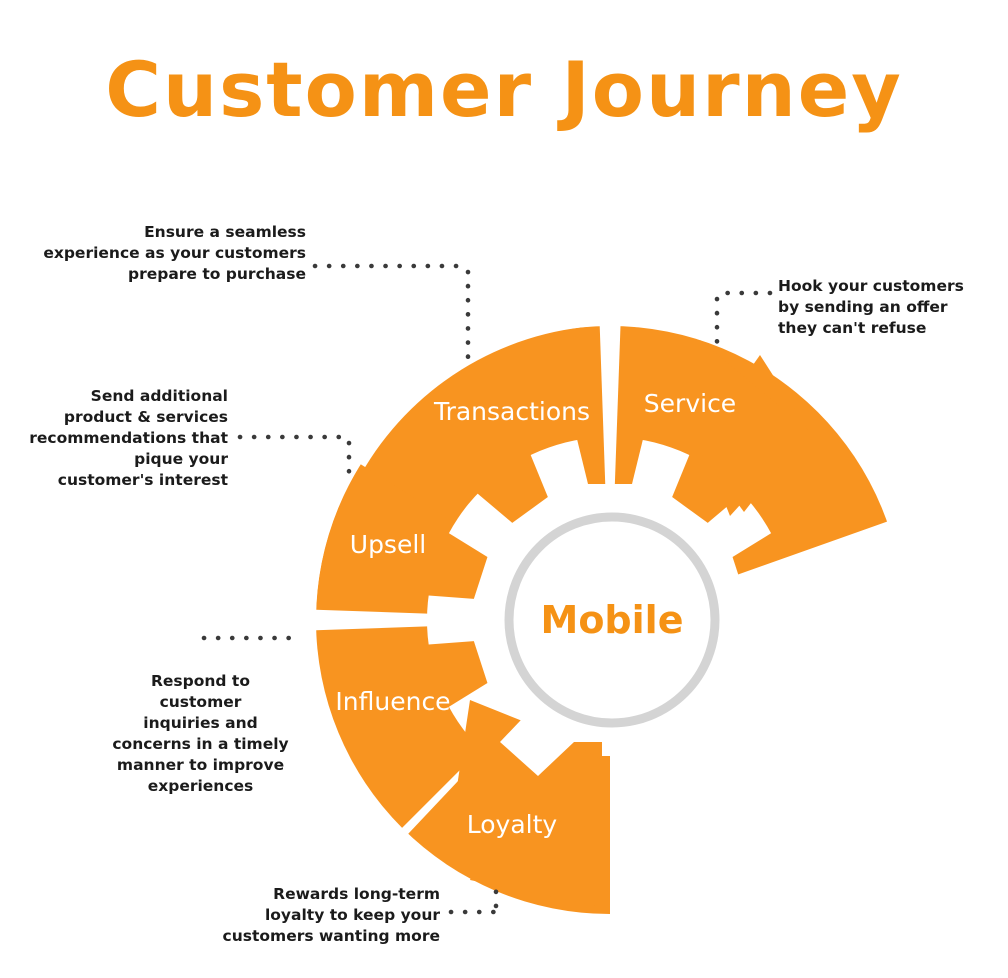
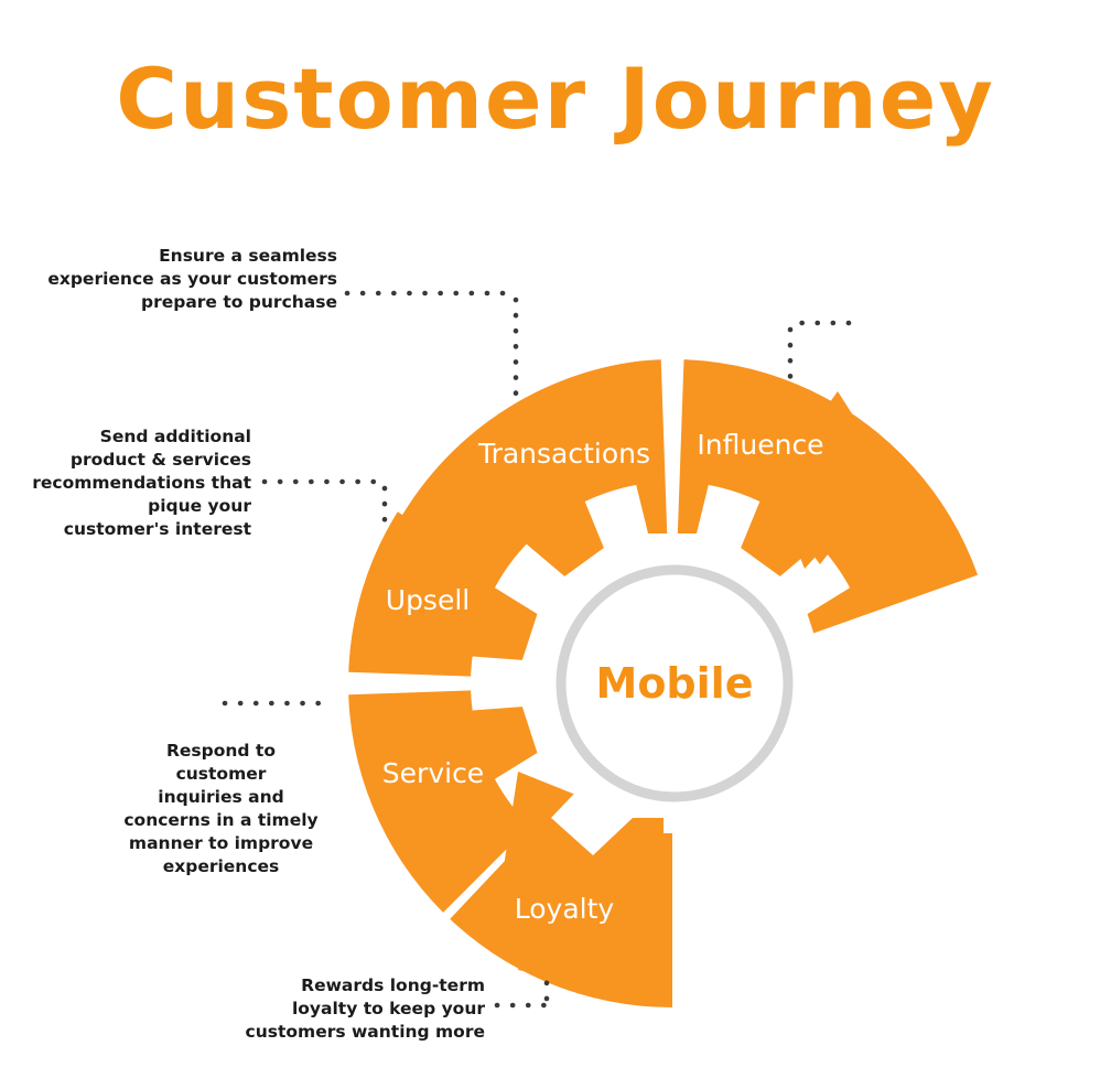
  Customer Journey
  Mobile
  Transactions
- Service
+ Influence
  Upsell
- Influence
+ Service
  Loyalty
  Ensure a seamless
  experience as your customers
  prepare to purchase
- Hook your customers
- by sending an offer
- they can't refuse
  Send additional
  product & services
  recommendations that
  pique your
  customer's interest
  Respond to customer
  inquiries and
  concerns in a timely
  manner to improve
  experiences
  Rewards long-term
  loyalty to keep your
  customers wanting more
